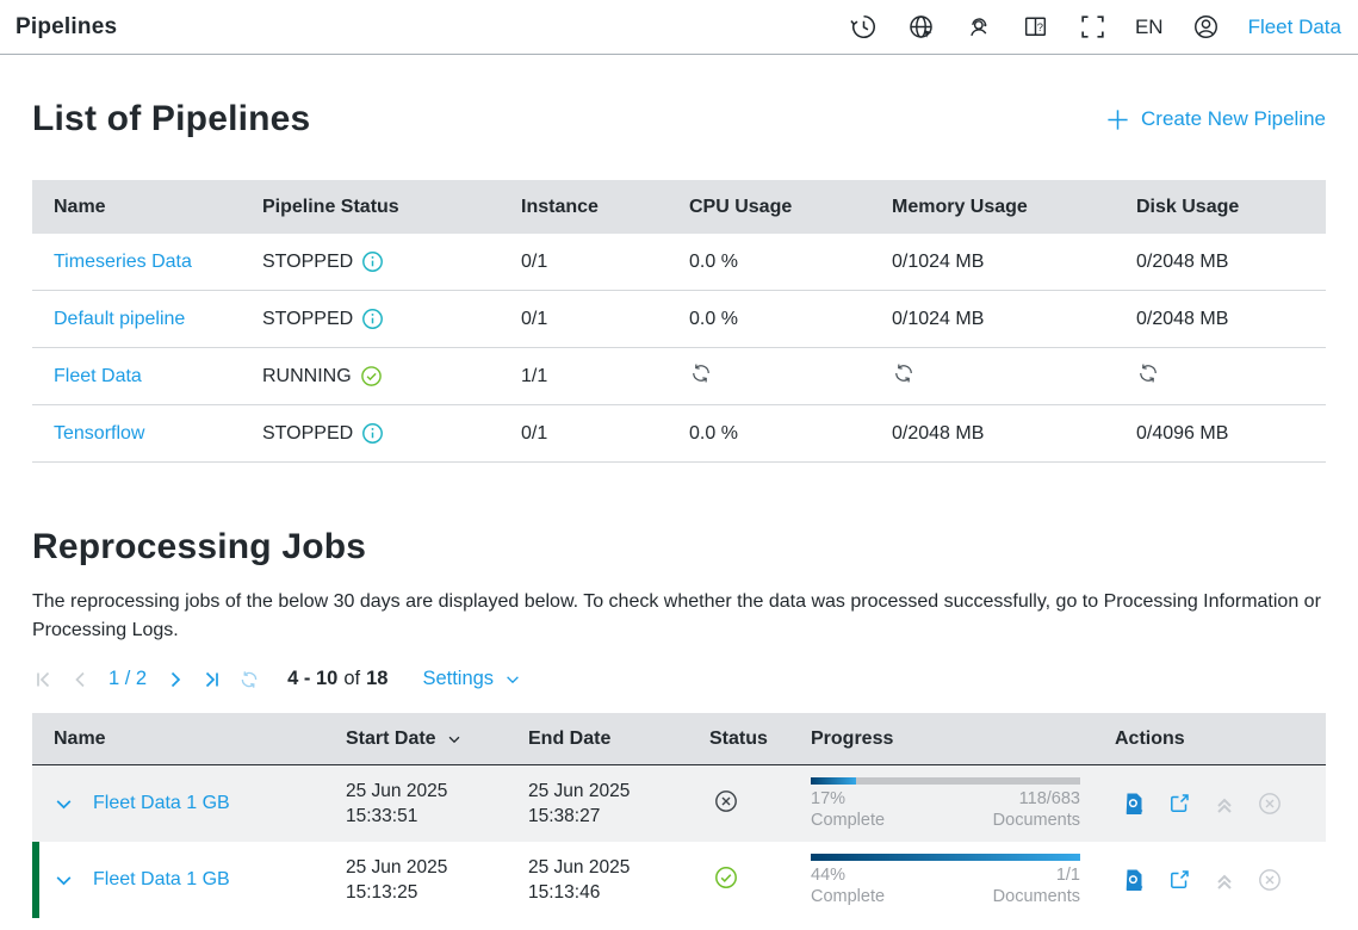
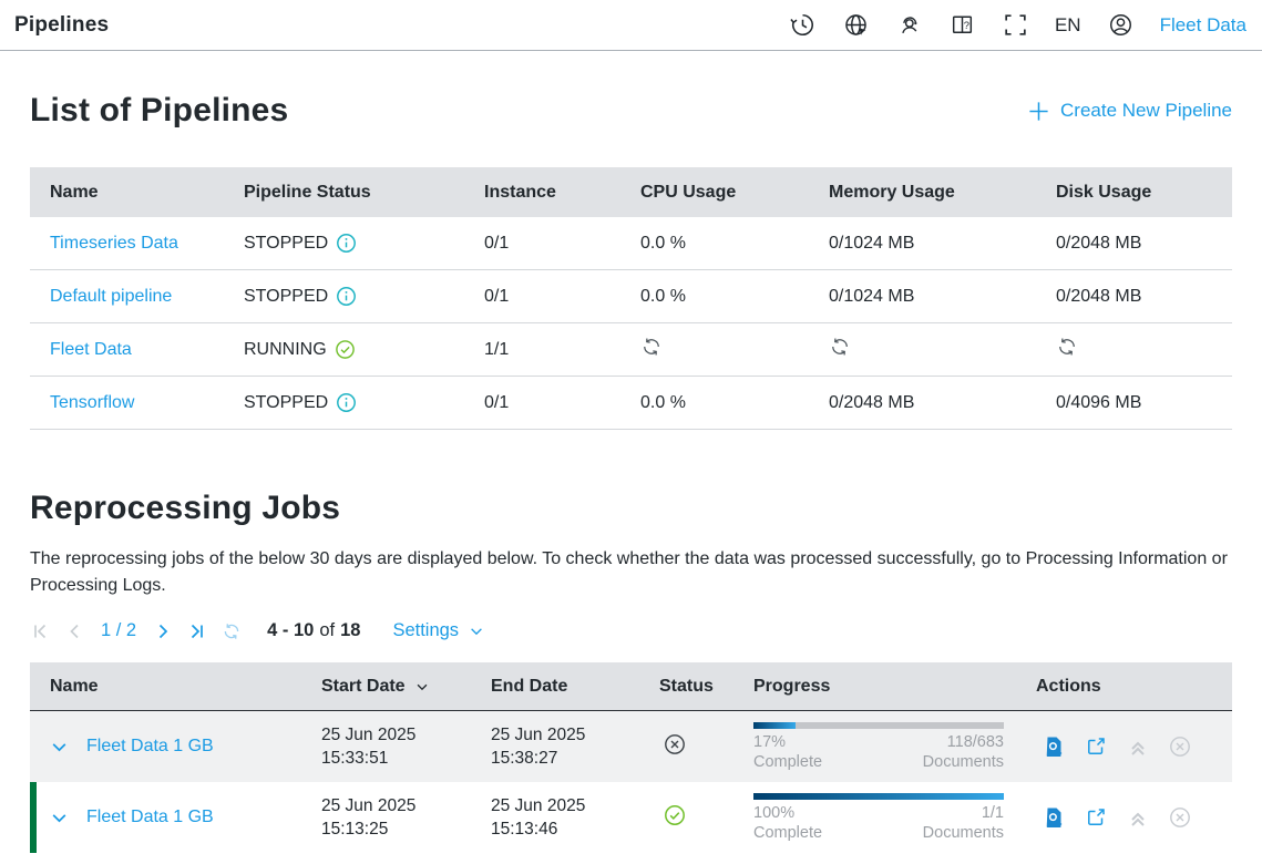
  Pipelines
  ?
  EN
  Fleet Data
  List of Pipelines
  Create New Pipeline
  Name
  Pipeline Status
  Instance
  CPU Usage
  Memory Usage
  Disk Usage
  Timeseries Data
  STOPPED
  0/1
  0.0 %
  0/1024 MB
  0/2048 MB
  Default pipeline
  STOPPED
  0/1
  0.0 %
  0/1024 MB
  0/2048 MB
  Fleet Data
  RUNNING
  1/1
  Tensorflow
  STOPPED
  0/1
  0.0 %
  0/2048 MB
  0/4096 MB
  Reprocessing Jobs
  The reprocessing jobs of the below 30 days are displayed below. To check whether the data was processed successfully, go to Processing Information or Processing Logs.
  1 / 2
  4 - 10
  of
  18
  Settings
  Name
  Start Date
  End Date
  Status
  Progress
  Actions
  Fleet Data 1 GB
  25 Jun 2025
  15:33:51
  25 Jun 2025
  15:38:27
  17%
  Complete
  118/683
  Documents
  Fleet Data 1 GB
  25 Jun 2025
  15:13:25
  25 Jun 2025
  15:13:46
- 44%
+ 100%
  Complete
  1/1
  Documents
